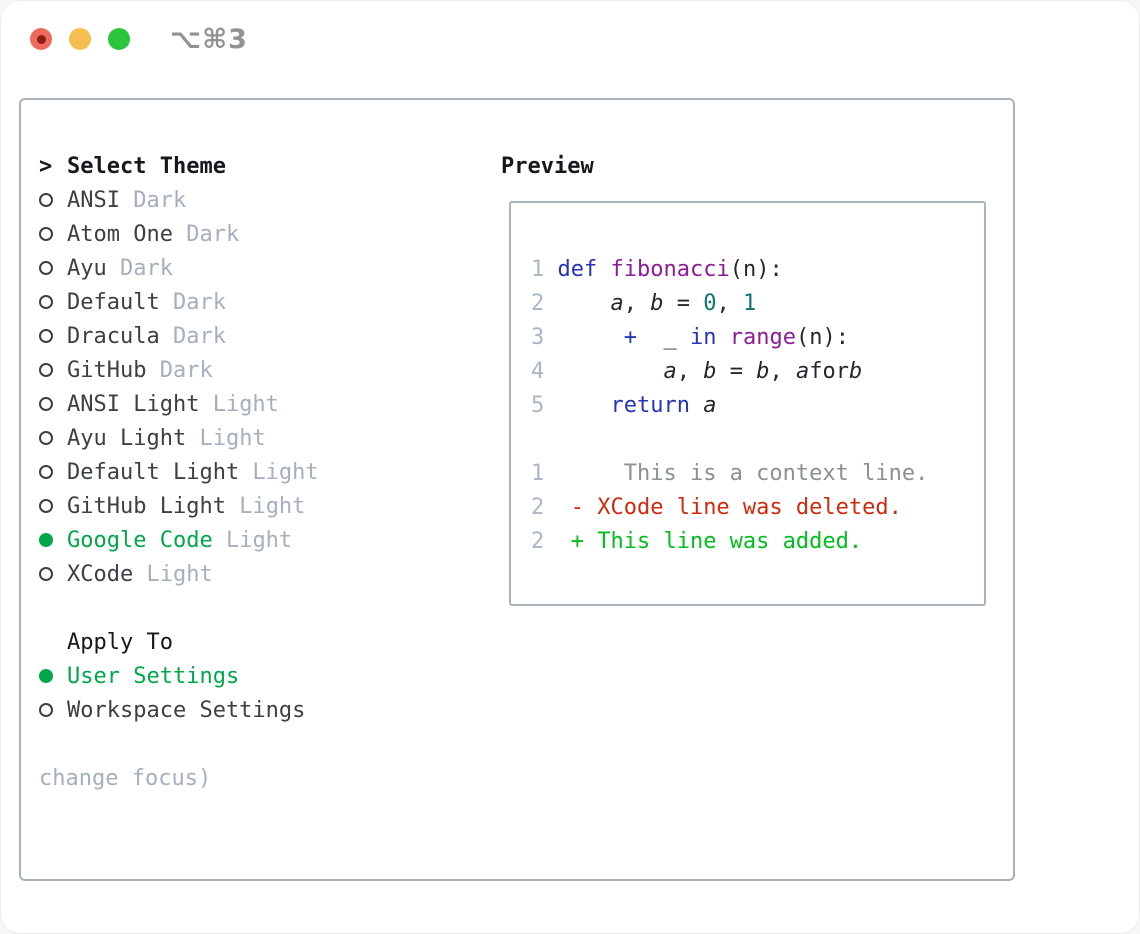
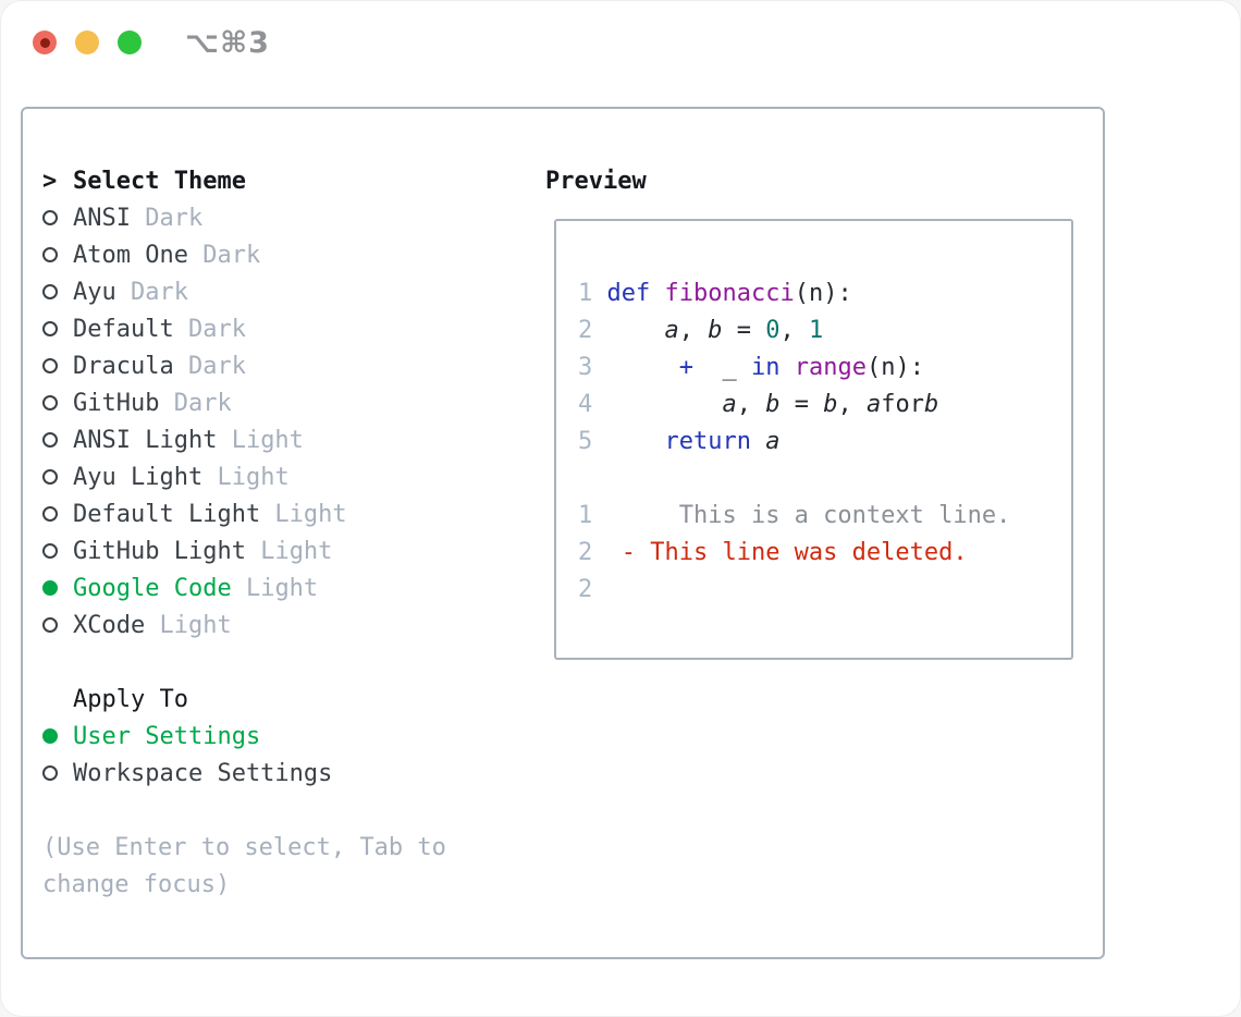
  ⌥⌘3
  >
  Select Theme
  ANSI
  Dark
  Atom One
  Dark
  Ayu
  Dark
  Default
  Dark
  Dracula
  Dark
  GitHub
  Dark
  ANSI Light
  Light
  Ayu Light
  Light
  Default Light
  Light
  GitHub Light
  Light
  Google Code
  Light
  XCode
  Light
  Apply To
  User Settings
  Workspace Settings
+ (Use Enter to select, Tab to
  change focus)
  Preview
  1
  def
  fibonacci
  (n):
  2
  a
  ,
  b
  =
  0
  ,
  1
  3
  +
  _
  in
  range
  (n):
  4
  a
  ,
  b
  =
  b
  ,
  a
  for
  b
  5
  return
  a
  1
  This is a context line.
  2
- - XCode line was deleted.
+ - This line was deleted.
  2
- + This line was added.
